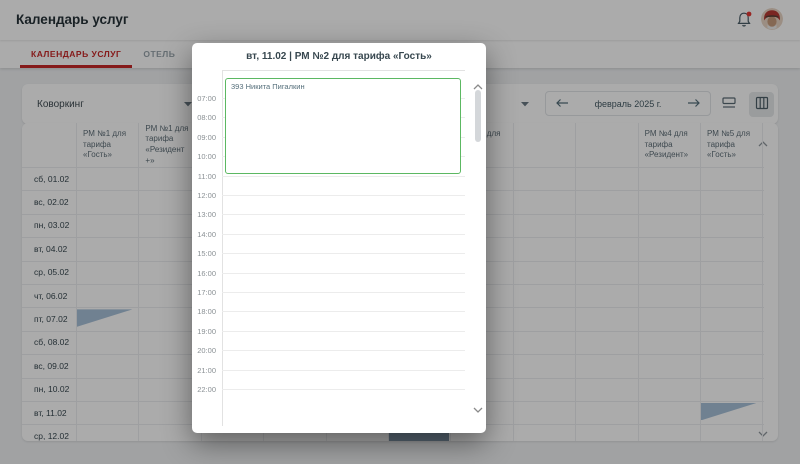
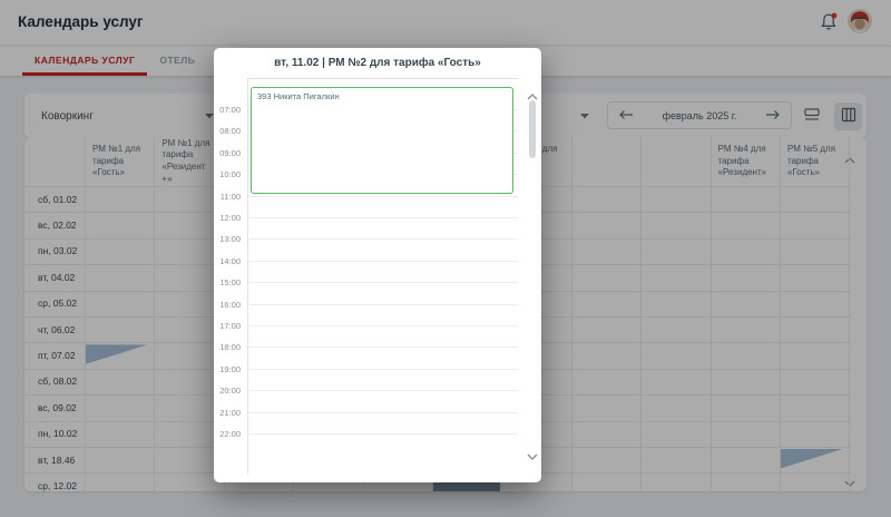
  Календарь услуг
  КАЛЕНДАРЬ УСЛУГ
  ОТЕЛЬ
  Коворкинг
  февраль 2025 г.
  РМ №1 для тарифа «Гость»
  РМ №1 для тарифа «Резидент +»
  РМ №4 для тарифа «Резидент»
  РМ №5 для тарифа «Гость»
  сб, 01.02
  вс, 02.02
  пн, 03.02
  вт, 04.02
  ср, 05.02
  чт, 06.02
  пт, 07.02
  сб, 08.02
  вс, 09.02
  пн, 10.02
- вт, 11.02
+ вт, 18.46
  ср, 12.02
  вт, 11.02 | РМ №2 для тарифа «Гость»
  07:00
  08:00
  09:00
  10:00
  11:00
  12:00
  13:00
  14:00
  15:00
  16:00
  17:00
  18:00
  19:00
  20:00
  21:00
  22:00
  393 Никита Пигалкин
